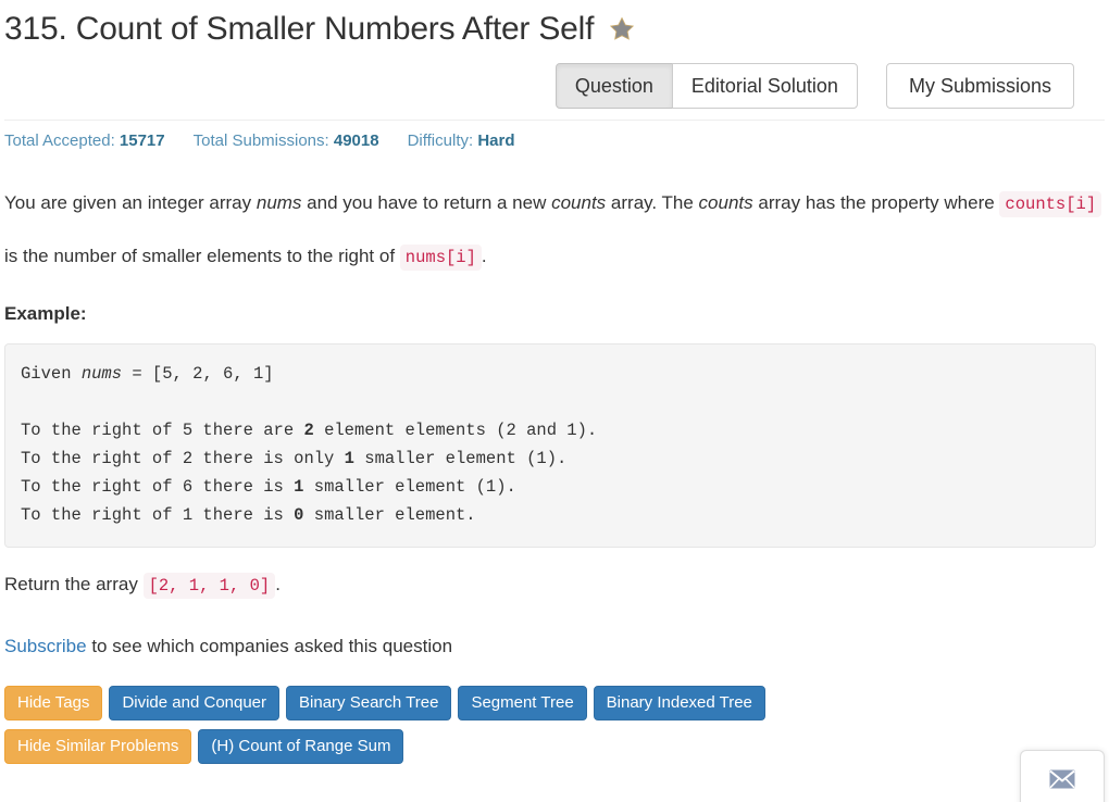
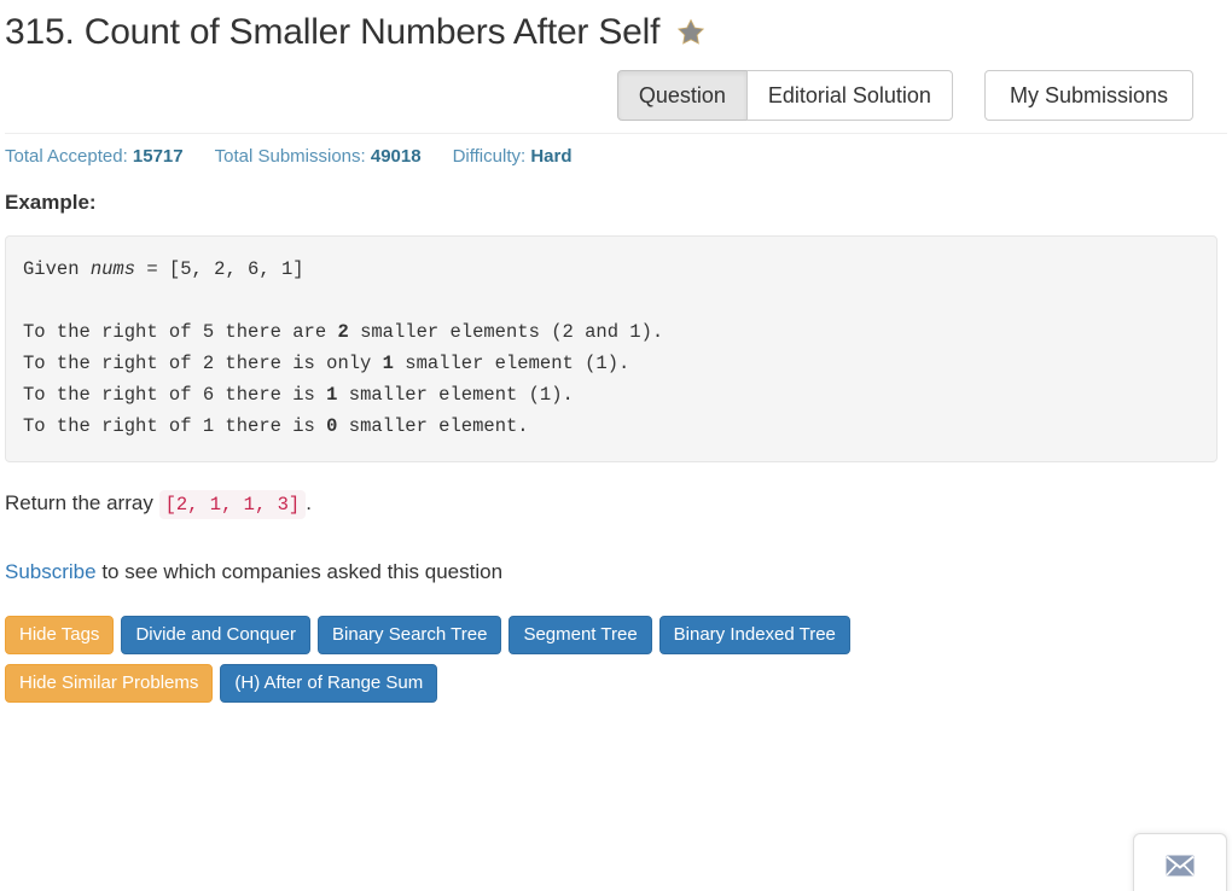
  315. Count of Smaller Numbers After Self
  Question
  Editorial Solution
  My Submissions
  Total Accepted: 15717
  Total Submissions: 49018
  Difficulty: Hard
- You are given an integer array nums and you have to return a new counts array. The counts array has the property where counts[i] is the number of smaller elements to the right of nums[i] .
  Example:
- Given nums = [5, 2, 6, 1] To the right of 5 there are 2 element elements (2 and 1). To the right of 2 there is only 1 smaller element (1). To the right of 6 there is 1 smaller element (1). To the right of 1 there is 0 smaller element.
+ Given nums = [5, 2, 6, 1] To the right of 5 there are 2 smaller elements (2 and 1). To the right of 2 there is only 1 smaller element (1). To the right of 6 there is 1 smaller element (1). To the right of 1 there is 0 smaller element.
- Return the array [2, 1, 1, 0] .
+ Return the array [2, 1, 1, 3] .
  Subscribe to see which companies asked this question
  Hide Tags
  Divide and Conquer
  Binary Search Tree
  Segment Tree
  Binary Indexed Tree
  Hide Similar Problems
- (H) Count of Range Sum
+ (H) After of Range Sum
